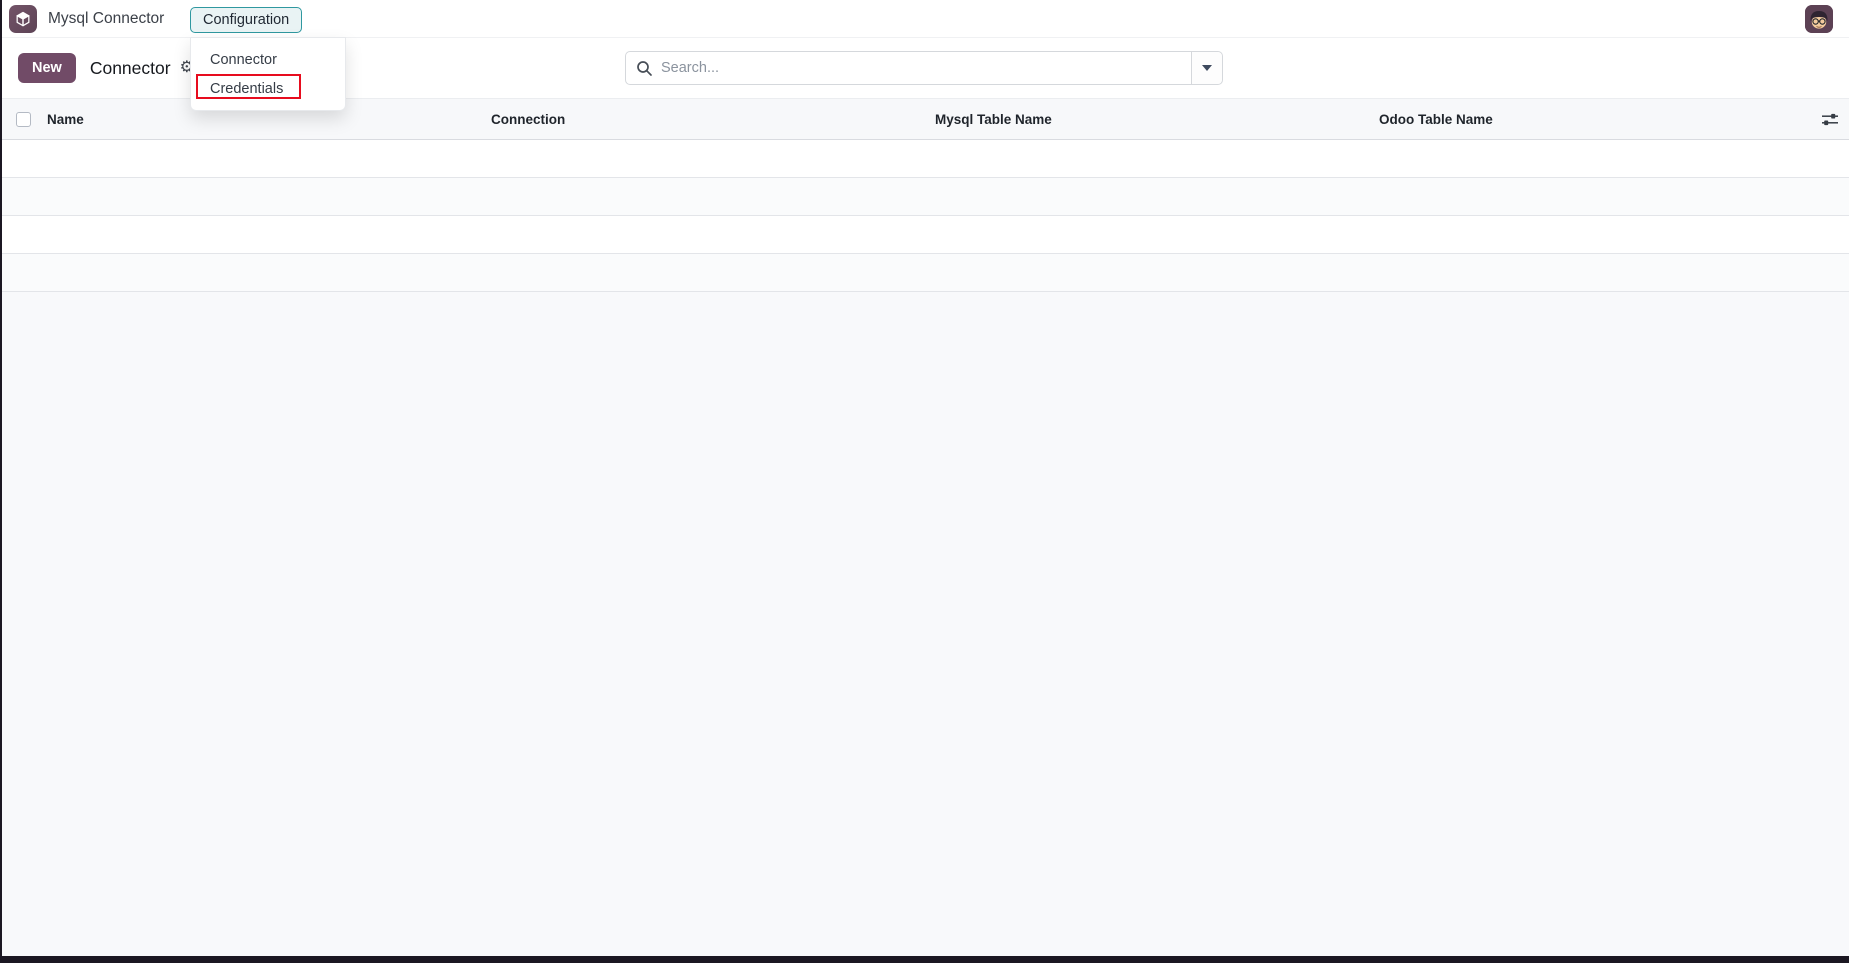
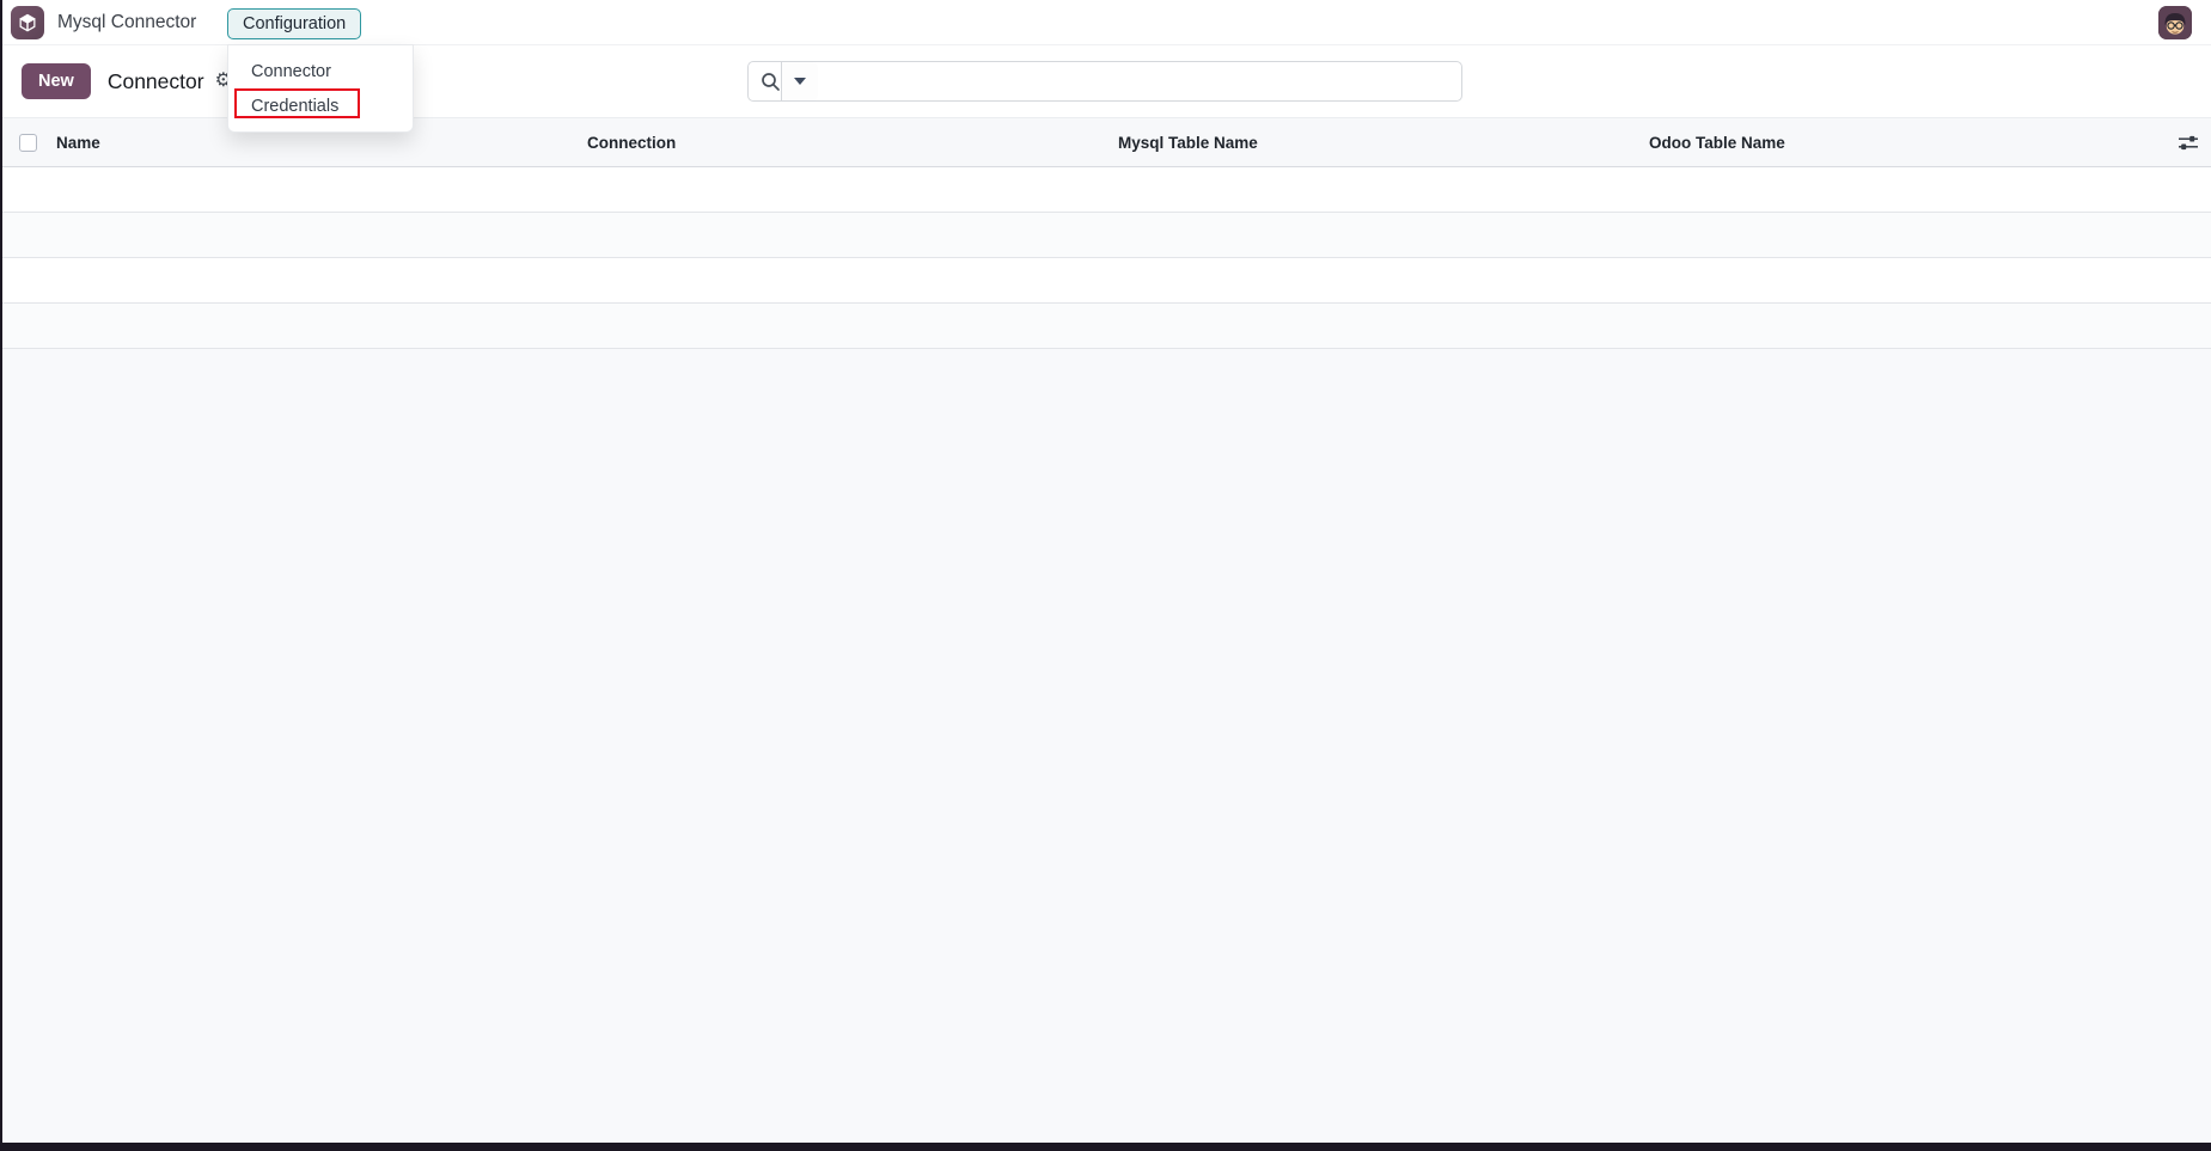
  Mysql Connector
  Configuration
  New
  Connector
  ⚙
- Search...
  Name
  Connection
  Mysql Table Name
  Odoo Table Name
  Connector
  Credentials
